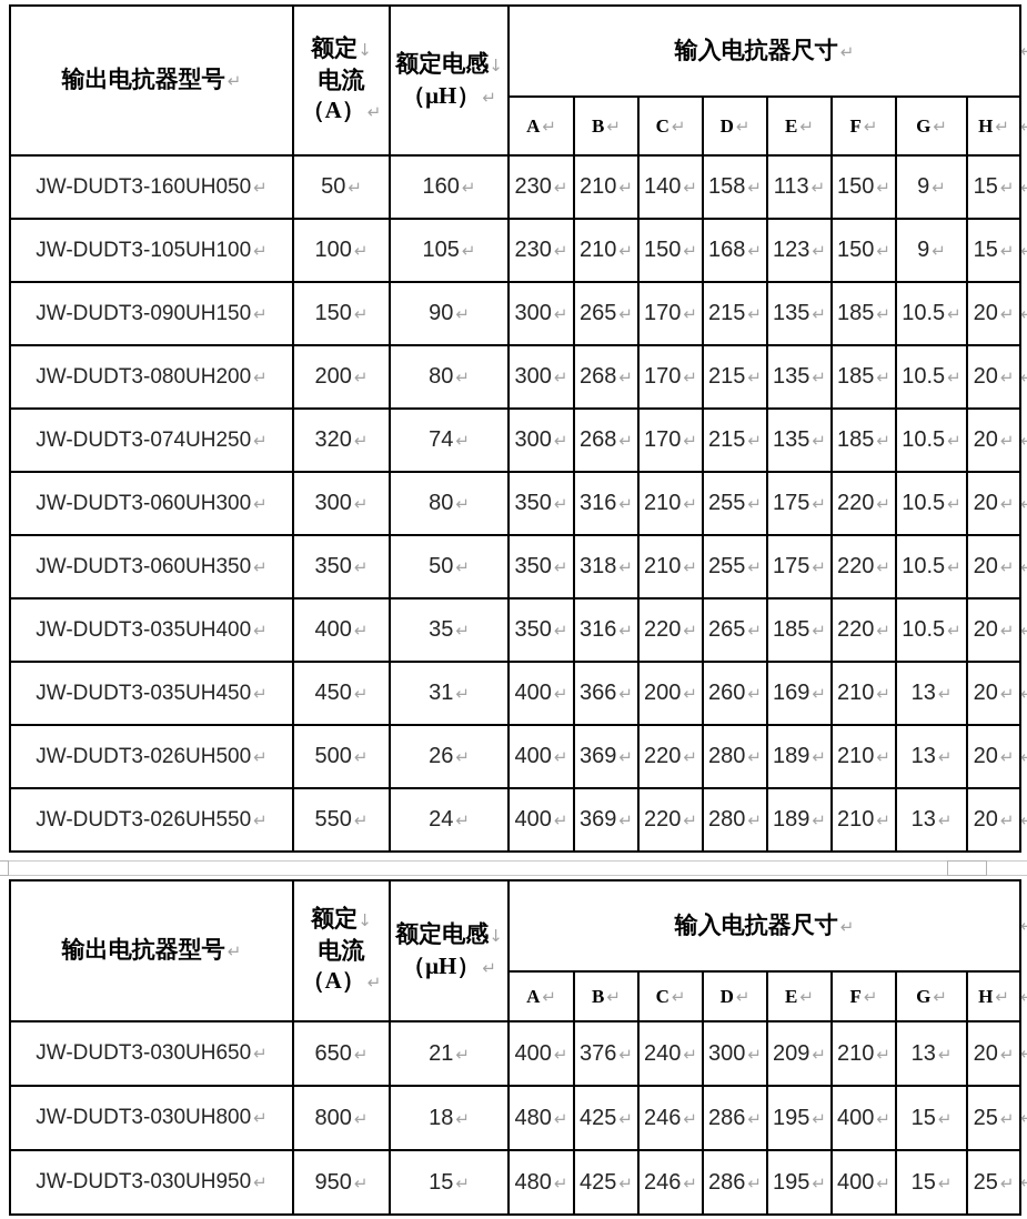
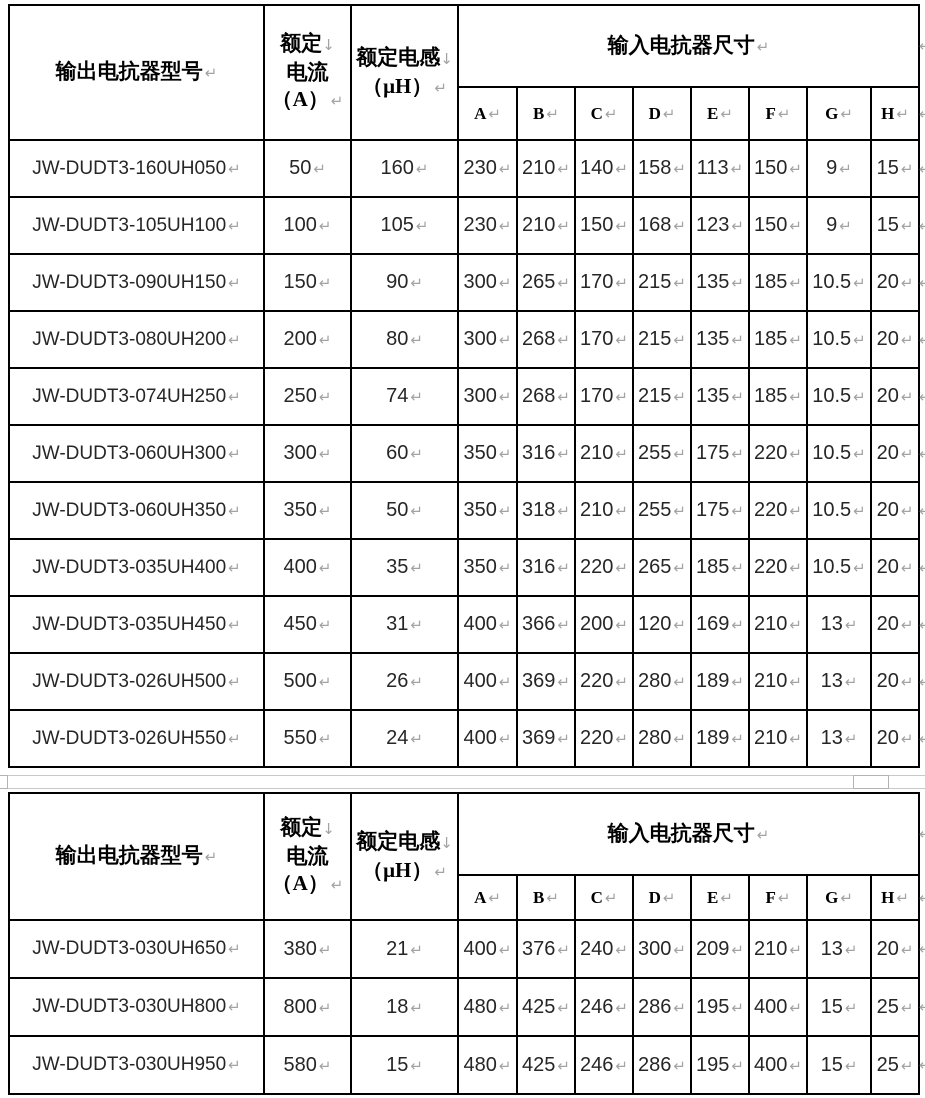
  输出电抗器型号↵	额定↓ 电流 （A）↵	额定电感↓ （μH）↵	输入电抗器尺寸↵
  A↵	B↵	C↵	D↵	E↵	F↵	G↵	H↵
  JW-DUDT3-160UH050↵	50↵	160↵	230↵	210↵	140↵	158↵	113↵	150↵	9↵	15↵
  JW-DUDT3-105UH100↵	100↵	105↵	230↵	210↵	150↵	168↵	123↵	150↵	9↵	15↵
  JW-DUDT3-090UH150↵	150↵	90↵	300↵	265↵	170↵	215↵	135↵	185↵	10.5↵	20↵
  JW-DUDT3-080UH200↵	200↵	80↵	300↵	268↵	170↵	215↵	135↵	185↵	10.5↵	20↵
- JW-DUDT3-074UH250↵	320↵	74↵	300↵	268↵	170↵	215↵	135↵	185↵	10.5↵	20↵
+ JW-DUDT3-074UH250↵	250↵	74↵	300↵	268↵	170↵	215↵	135↵	185↵	10.5↵	20↵
- JW-DUDT3-060UH300↵	300↵	80↵	350↵	316↵	210↵	255↵	175↵	220↵	10.5↵	20↵
+ JW-DUDT3-060UH300↵	300↵	60↵	350↵	316↵	210↵	255↵	175↵	220↵	10.5↵	20↵
  JW-DUDT3-060UH350↵	350↵	50↵	350↵	318↵	210↵	255↵	175↵	220↵	10.5↵	20↵
  JW-DUDT3-035UH400↵	400↵	35↵	350↵	316↵	220↵	265↵	185↵	220↵	10.5↵	20↵
- JW-DUDT3-035UH450↵	450↵	31↵	400↵	366↵	200↵	260↵	169↵	210↵	13↵	20↵
+ JW-DUDT3-035UH450↵	450↵	31↵	400↵	366↵	200↵	120↵	169↵	210↵	13↵	20↵
  JW-DUDT3-026UH500↵	500↵	26↵	400↵	369↵	220↵	280↵	189↵	210↵	13↵	20↵
  JW-DUDT3-026UH550↵	550↵	24↵	400↵	369↵	220↵	280↵	189↵	210↵	13↵	20↵
  输出电抗器型号↵	额定↓ 电流 （A）↵	额定电感↓ （μH）↵	输入电抗器尺寸↵
  A↵	B↵	C↵	D↵	E↵	F↵	G↵	H↵
- JW-DUDT3-030UH650↵	650↵	21↵	400↵	376↵	240↵	300↵	209↵	210↵	13↵	20↵
+ JW-DUDT3-030UH650↵	380↵	21↵	400↵	376↵	240↵	300↵	209↵	210↵	13↵	20↵
  JW-DUDT3-030UH800↵	800↵	18↵	480↵	425↵	246↵	286↵	195↵	400↵	15↵	25↵
- JW-DUDT3-030UH950↵	950↵	15↵	480↵	425↵	246↵	286↵	195↵	400↵	15↵	25↵
+ JW-DUDT3-030UH950↵	580↵	15↵	480↵	425↵	246↵	286↵	195↵	400↵	15↵	25↵
